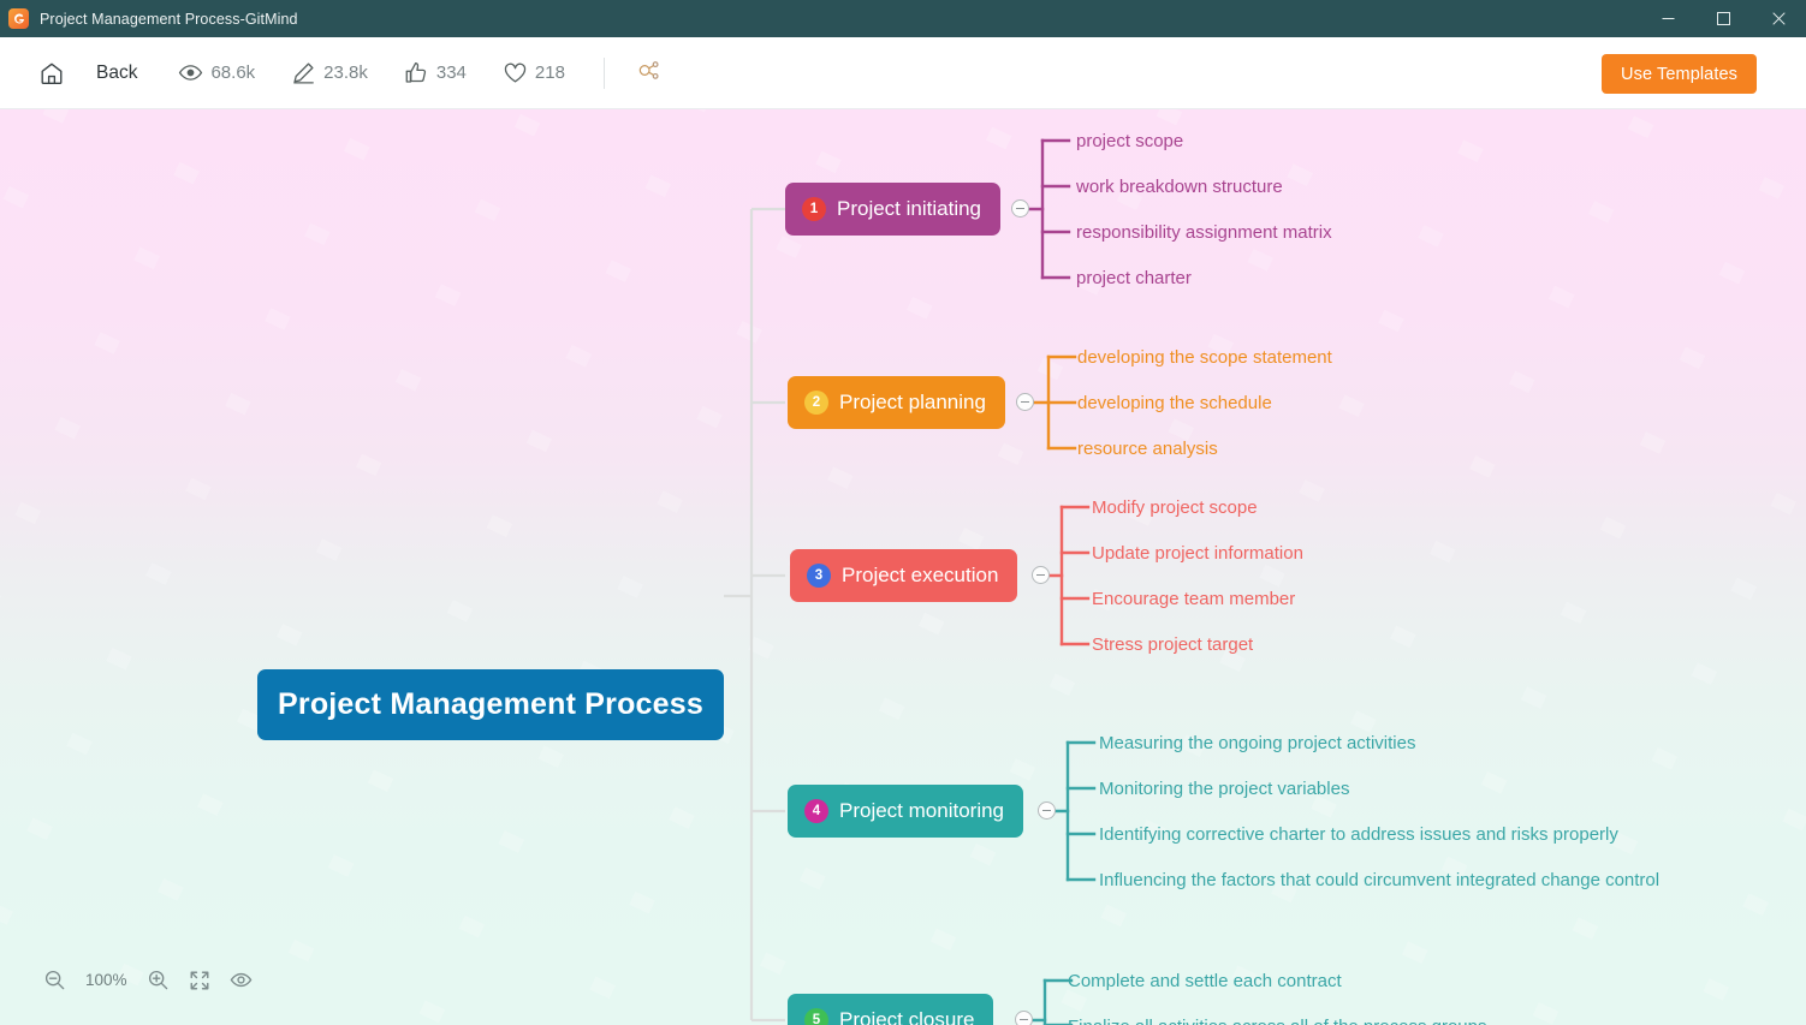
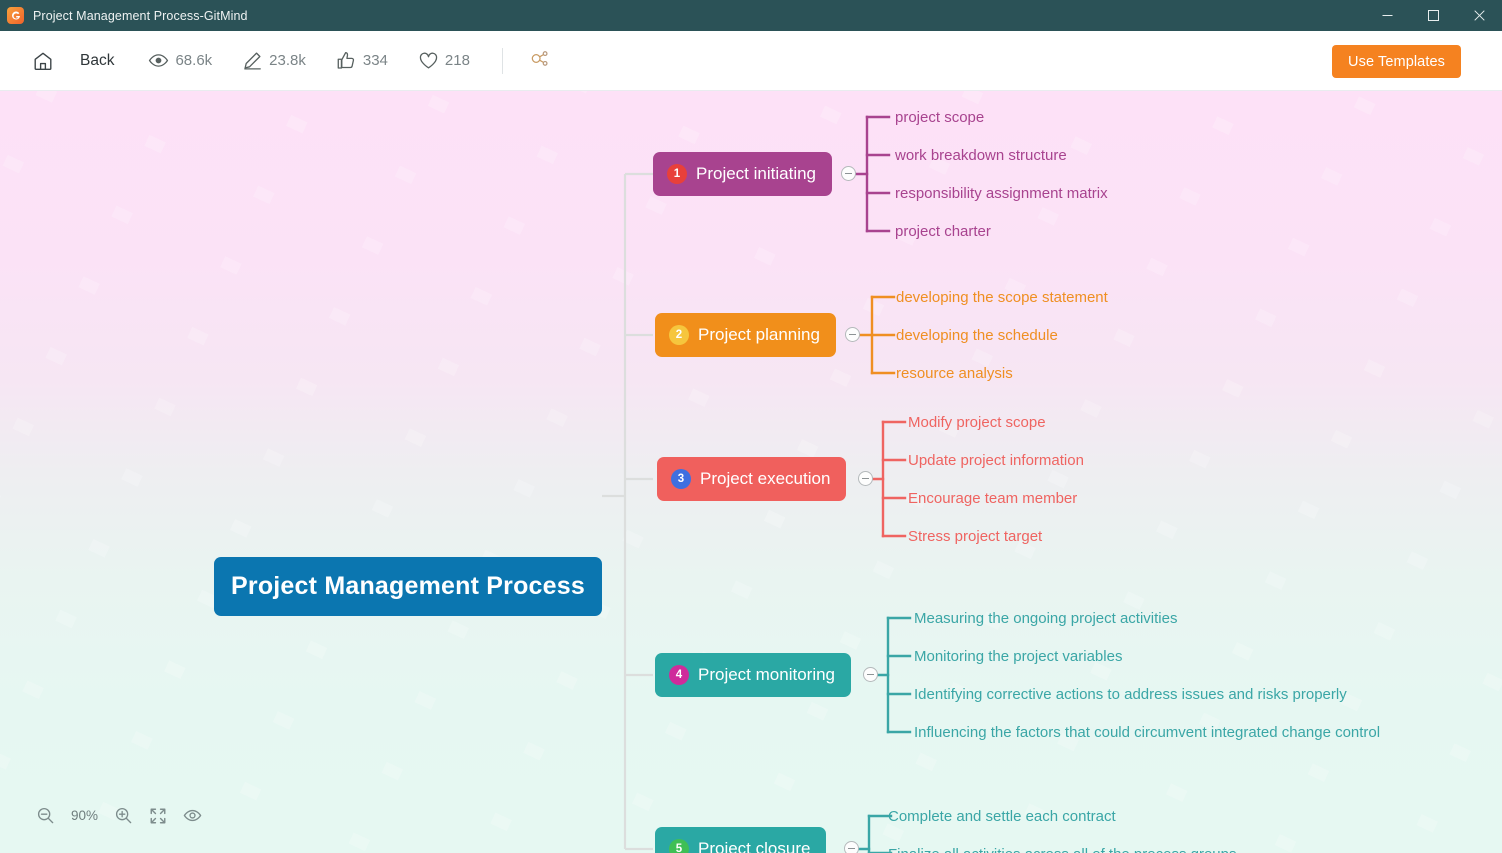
  Project Management Process-GitMind
  Back
  68.6k
  23.8k
  334
  218
  Use Templates
  Project Management Process
  1
  Project initiating
  project scope
  work breakdown structure
  responsibility assignment matrix
  project charter
  2
  Project planning
  developing the scope statement
  developing the schedule
  resource analysis
  3
  Project execution
  Modify project scope
  Update project information
  Encourage team member
  Stress project target
  4
  Project monitoring
  Measuring the ongoing project activities
  Monitoring the project variables
- Identifying corrective charter to address issues and risks properly
+ Identifying corrective actions to address issues and risks properly
  Influencing the factors that could circumvent integrated change control
  5
  Project closure
  Complete and settle each contract
- 100%
+ 90%
